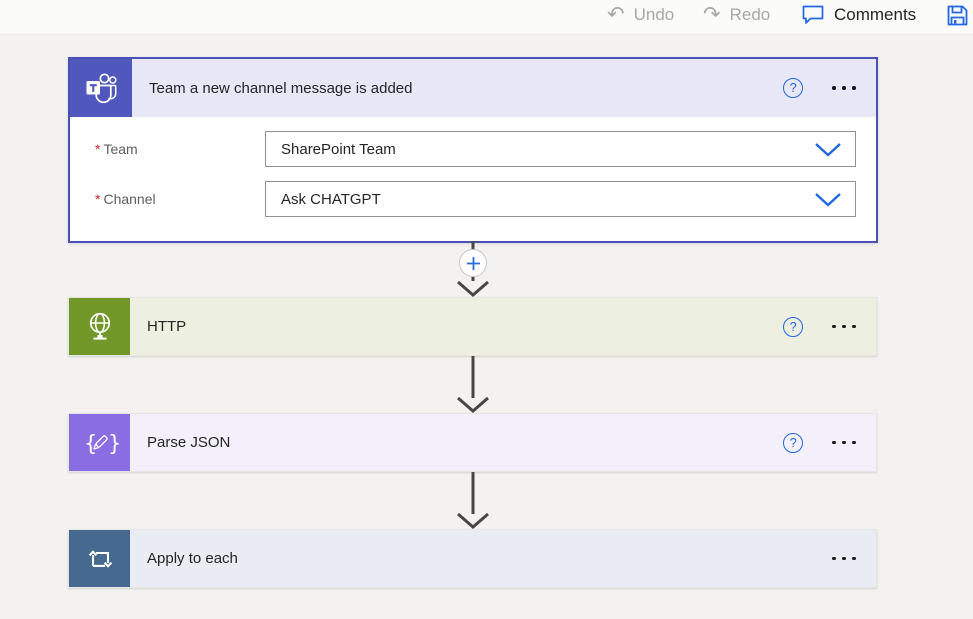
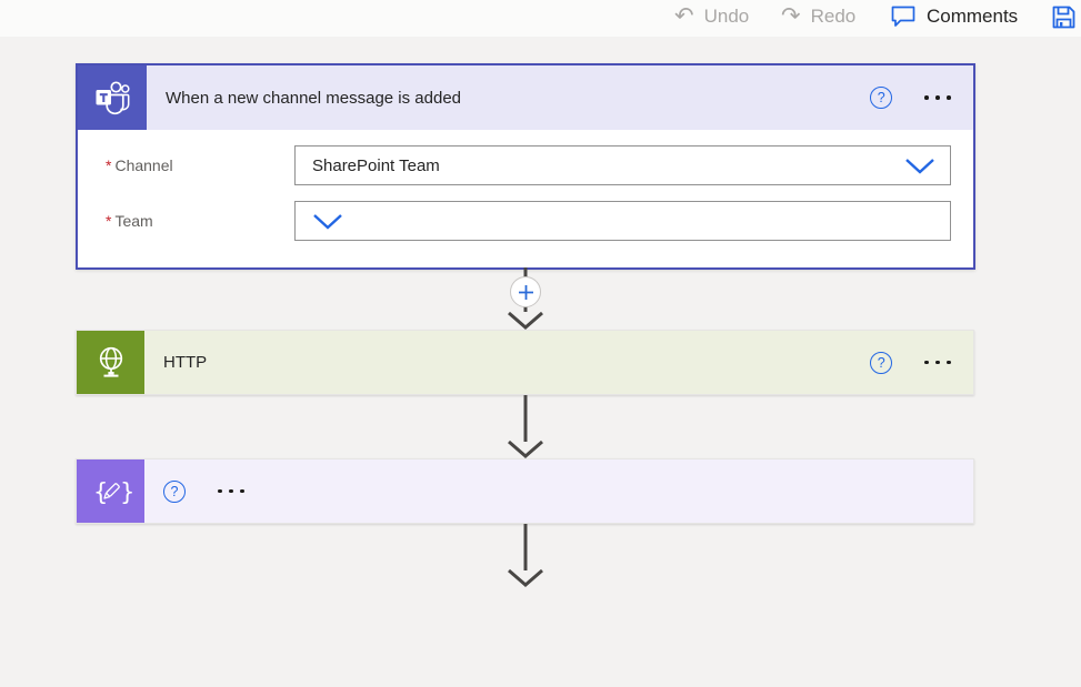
  ↶
  Undo
  ↷
  Redo
  Comments
- Team a new channel message is added
+ When a new channel message is added
  ?
- * Team
+ * Channel
  SharePoint Team
- * Channel
+ * Team
- Ask CHATGPT
  HTTP
  ?
  {
  }
- Parse JSON
  ?
- Apply to each
